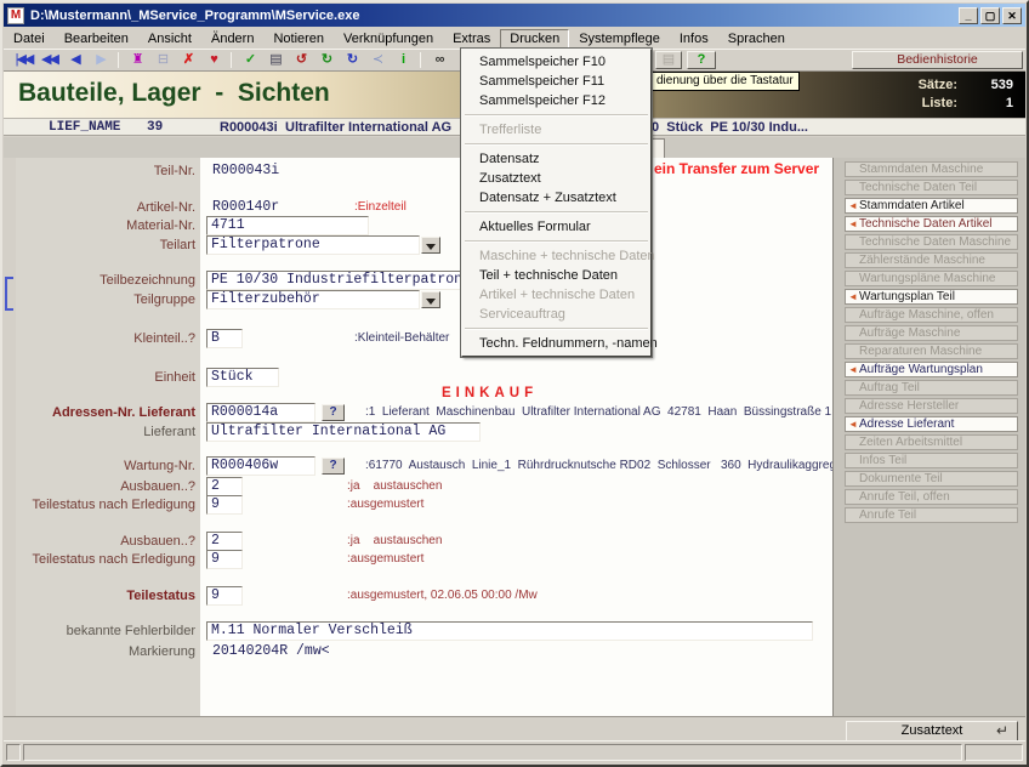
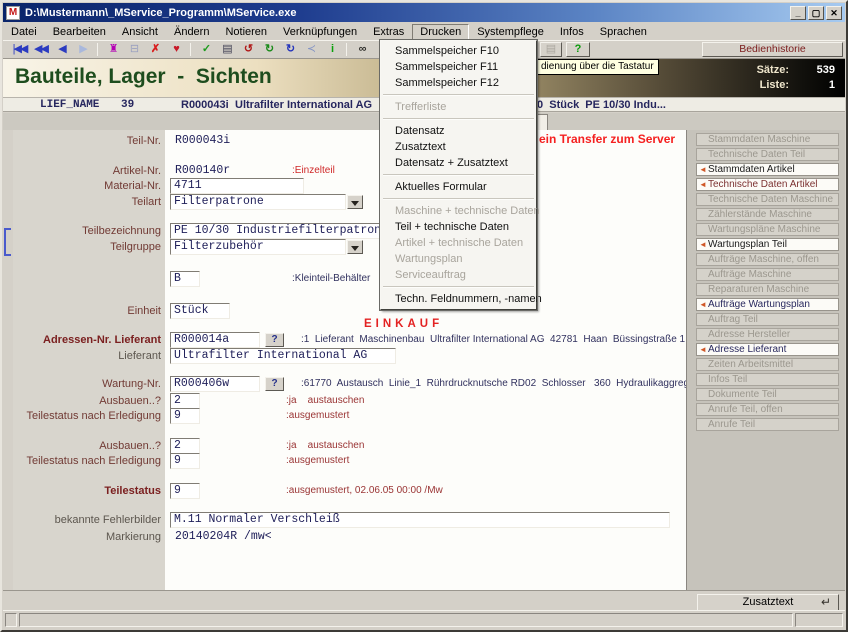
  M
  D:\Mustermann\_MService_Programm\MService.exe
  _
  ▢
  ✕
  Datei
  Bearbeiten
  Ansicht
  Ändern
  Notieren
  Verknüpfungen
  Extras
  Drucken
  Systempflege
  Infos
  Sprachen
  |◀◀
  ◀◀
  ◀
  ▶
  ♜
  ⊟
  ✗
  ♥
  ✓
  ▤
  ↺
  ↻
  ↻
  ≺
  i
  ∞
  ▤
  ?
  Bedienhistorie
  Bauteile, Lager - Sichten
  Sätze:
  539
  Liste:
  1
  dienung über die Tastatur
  LIEF_NAME
  39
  R000043i
  Ultrafilter International AG
  0 Stück PE 10/30 Indu...
  ein Transfer zum Server
  Teil-Nr.
  R000043i
  Artikel-Nr.
  R000140r
  :Einzelteil
  Material-Nr.
  4711
  Teilart
  Filterpatrone
  Teilbezeichnung
  PE 10/30 Industriefilterpatron
  Teilgruppe
  Filterzubehör
- Kleinteil..?
  B
  :Kleinteil-Behälter
  Einheit
  Stück
  EINKAUF
  Adressen-Nr. Lieferant
  R000014a
  ?
  :1 Lieferant Maschinenbau Ultrafilter International AG 42781 Haan Büssingstraße 1
  Lieferant
  Ultrafilter International AG
  Wartung-Nr.
  R000406w
  ?
  :61770 Austausch Linie_1 Rührdrucknutsche RD02 Schlosser 360 Hydraulikaggre
  Ausbauen..?
  2
  :ja austauschen
  Teilestatus nach Erledigung
  9
  :ausgemustert
  Ausbauen..?
  2
  :ja austauschen
  Teilestatus nach Erledigung
  9
  :ausgemustert
  Teilestatus
  9
  :ausgemustert, 02.06.05 00:00 /Mw
  bekannte Fehlerbilder
  M.11 Normaler Verschleiß
  Markierung
  20140204R /mw<
  Stammdaten Maschine
  Technische Daten Teil
  ◄
  Stammdaten Artikel
  ◄
  Technische Daten Artikel
  Technische Daten Maschine
  Zählerstände Maschine
  Wartungspläne Maschine
  ◄
  Wartungsplan Teil
  Aufträge Maschine, offen
  Aufträge Maschine
  Reparaturen Maschine
  ◄
  Aufträge Wartungsplan
  Auftrag Teil
  Adresse Hersteller
  ◄
  Adresse Lieferant
  Zeiten Arbeitsmittel
  Infos Teil
  Dokumente Teil
  Anrufe Teil, offen
  Anrufe Teil
  Zusatztext
  ↵
  Sammelspeicher F10
  Sammelspeicher F11
  Sammelspeicher F12
  Trefferliste
  Datensatz
  Zusatztext
  Datensatz + Zusatztext
  Aktuelles Formular
  Maschine + technische Daten
  Teil + technische Daten
  Artikel + technische Daten
+ Wartungsplan
  Serviceauftrag
  Techn. Feldnummern, -namen
